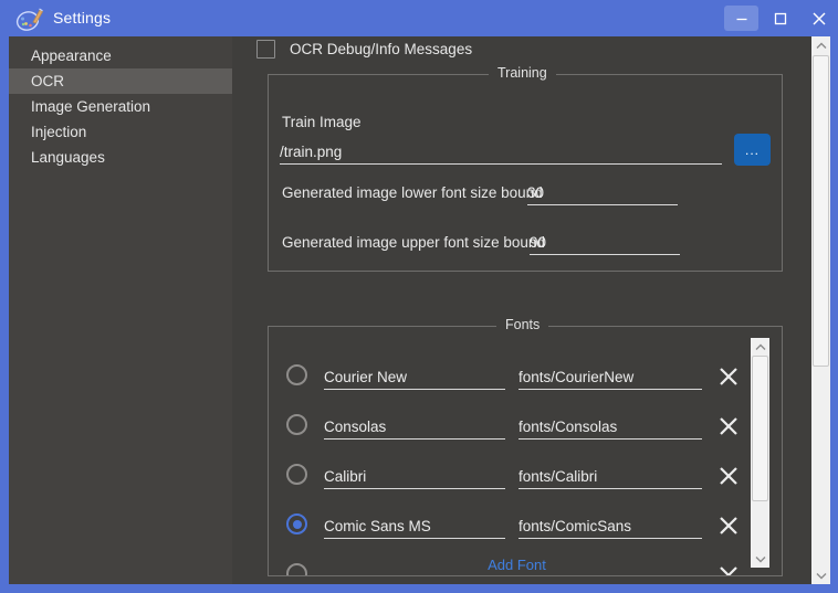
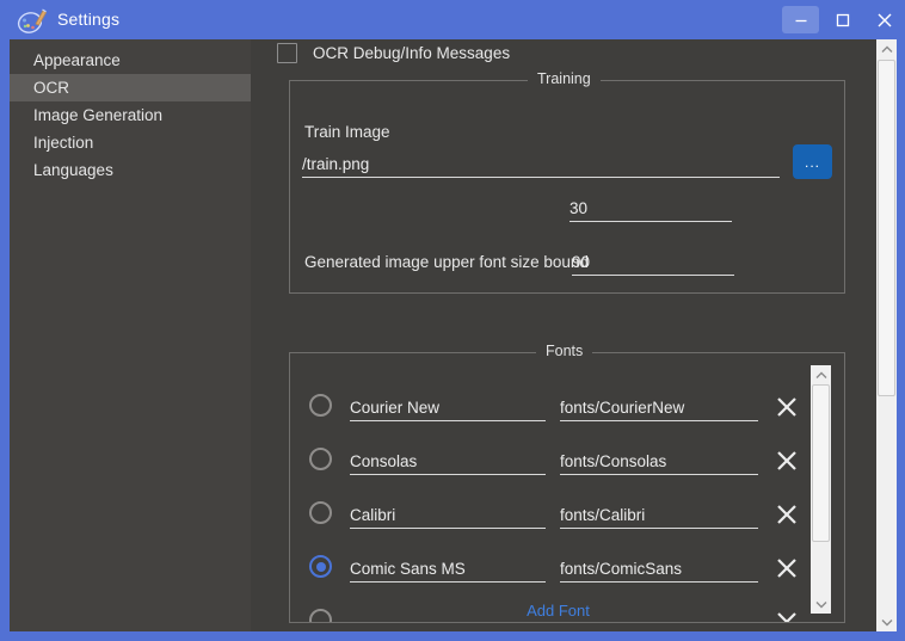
  Settings
  Appearance
  OCR
  Image Generation
  Injection
  Languages
  OCR Debug/Info Messages
  Training
  Train Image
  /train.png
  ...
- Generated image lower font size bound
  30
  Generated image upper font size bound
  90
  Fonts
  Courier New
  fonts/CourierNew
  Consolas
  fonts/Consolas
  Calibri
  fonts/Calibri
  Comic Sans MS
  fonts/ComicSans
  Add Font
